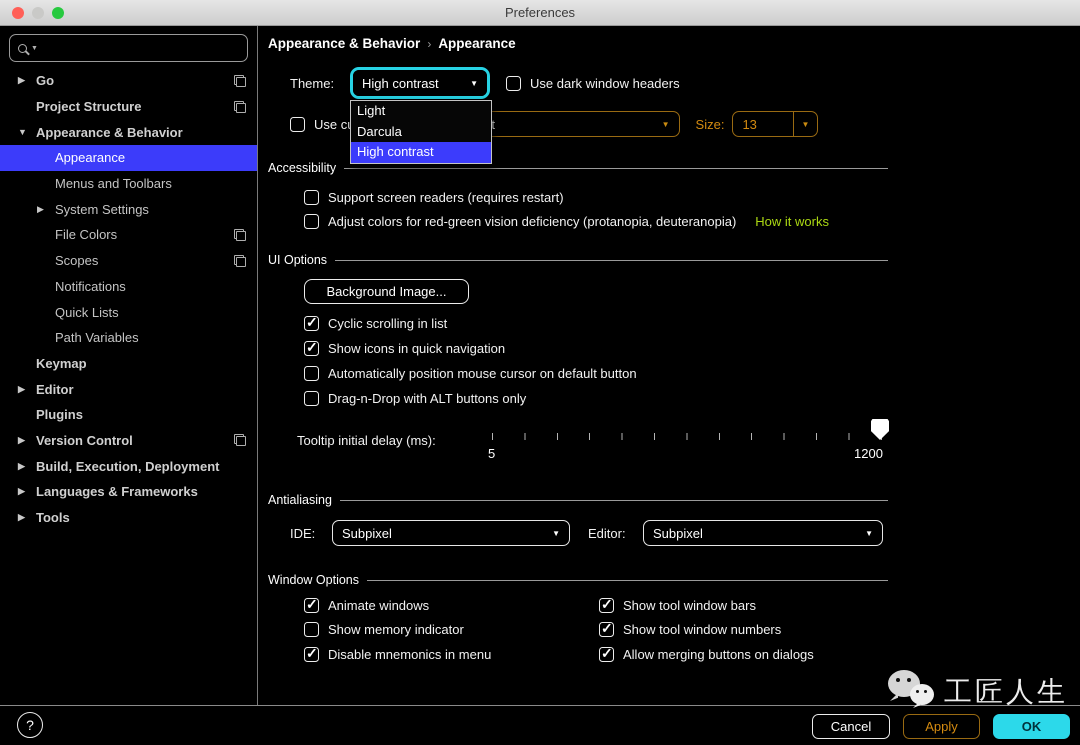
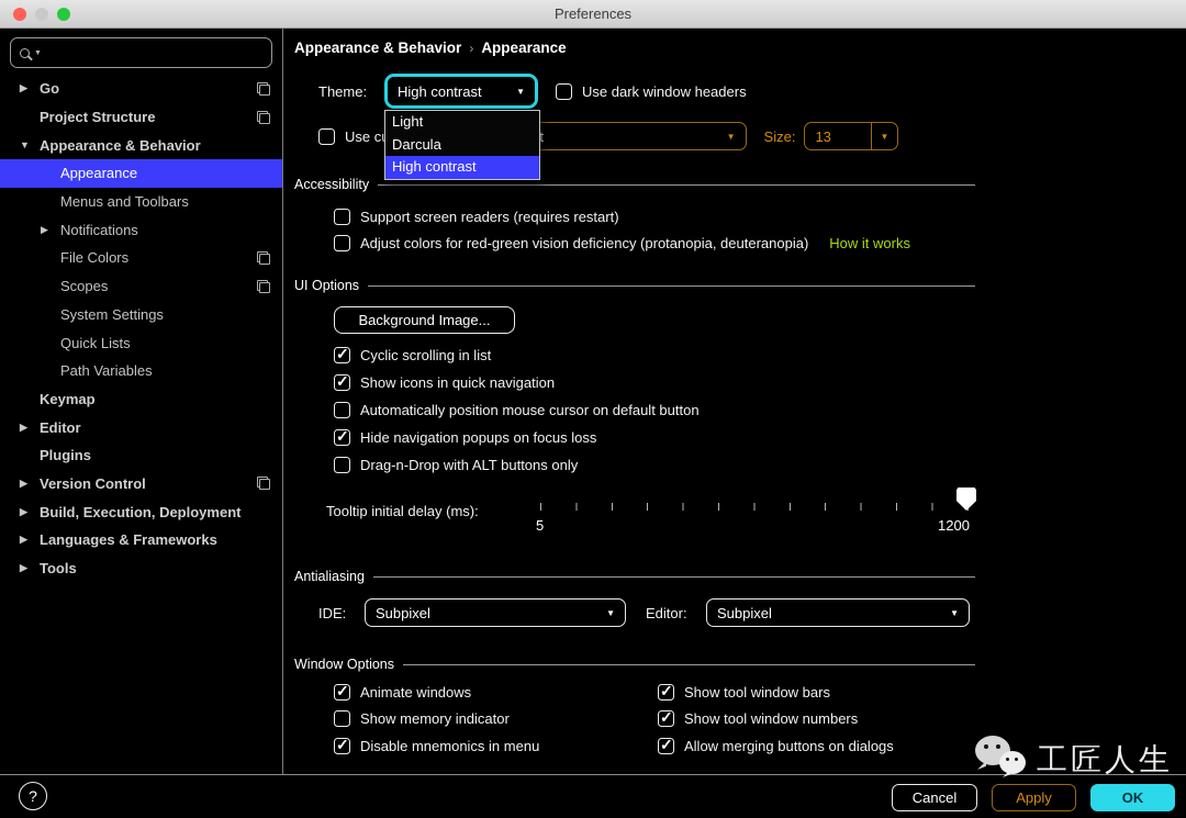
  Preferences
  ▶
  Go
  Project Structure
  ▼
  Appearance & Behavior
  Appearance
  Menus and Toolbars
  ▶
- System Settings
+ Notifications
  File Colors
  Scopes
- Notifications
+ System Settings
  Quick Lists
  Path Variables
  Keymap
  ▶
  Editor
  Plugins
  ▶
  Version Control
  ▶
  Build, Execution, Deployment
  ▶
  Languages & Frameworks
  ▶
  Tools
  Appearance & Behavior › Appearance
  Theme:
  High contrast
  ▼
  Use dark window headers
  ▼
  Size:
  13
  ▼
  Accessibility
  Support screen readers (requires restart)
  Adjust colors for red-green vision deficiency (protanopia, deuteranopia)
  How it works
  UI Options
  Background Image...
  Cyclic scrolling in list
  Show icons in quick navigation
  Automatically position mouse cursor on default button
+ Hide navigation popups on focus loss
  Drag-n-Drop with ALT buttons only
  Tooltip initial delay (ms):
  5
  1200
  Antialiasing
  IDE:
  Subpixel
  ▼
  Editor:
  Subpixel
  ▼
  Window Options
  Animate windows
  Show memory indicator
  Disable mnemonics in menu
  Show tool window bars
  Show tool window numbers
  Allow merging buttons on dialogs
  Light
  Darcula
  High contrast
  ?
  Cancel
  Apply
  OK
  工匠人生
